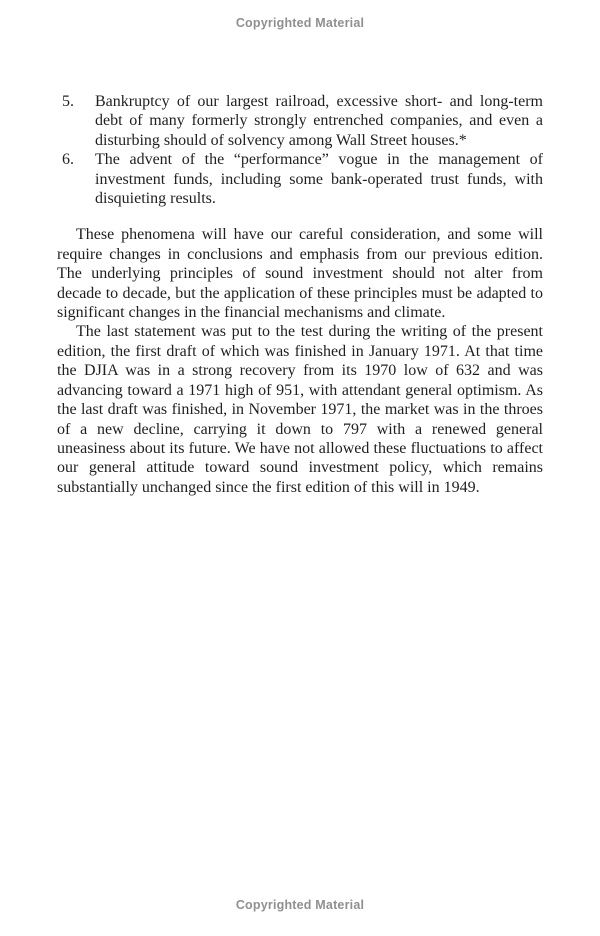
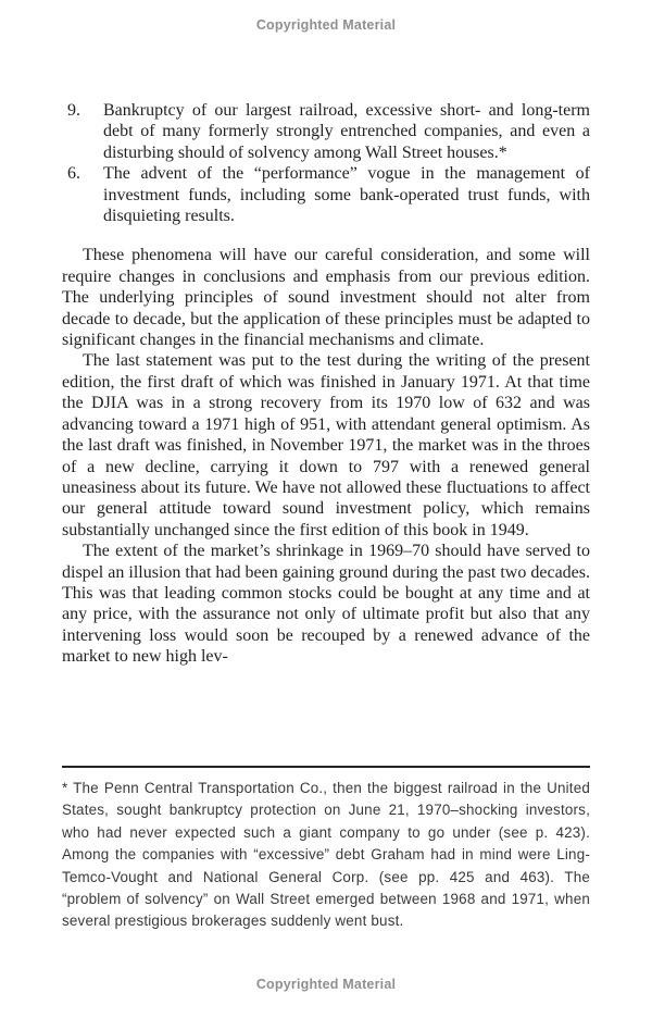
  Copyrighted Material
- 5.
+ 9.
  Bankruptcy of our largest railroad, excessive short- and long-term debt of many formerly strongly entrenched companies, and even a disturbing should of solvency among Wall Street houses.*
  6.
  The advent of the “performance” vogue in the management of investment funds, including some bank-operated trust funds, with disquieting results.
  These phenomena will have our careful consideration, and some will require changes in conclusions and emphasis from our previous edition. The underlying principles of sound investment should not alter from decade to decade, but the application of these principles must be adapted to significant changes in the financial mechanisms and climate.
- The last statement was put to the test during the writing of the present edition, the first draft of which was finished in January 1971. At that time the DJIA was in a strong recovery from its 1970 low of 632 and was advancing toward a 1971 high of 951, with attendant general optimism. As the last draft was finished, in November 1971, the market was in the throes of a new decline, carrying it down to 797 with a renewed general uneasiness about its future. We have not allowed these fluctuations to affect our general attitude toward sound investment policy, which remains substantially unchanged since the first edition of this will in 1949.
+ The last statement was put to the test during the writing of the present edition, the first draft of which was finished in January 1971. At that time the DJIA was in a strong recovery from its 1970 low of 632 and was advancing toward a 1971 high of 951, with attendant general optimism. As the last draft was finished, in November 1971, the market was in the throes of a new decline, carrying it down to 797 with a renewed general uneasiness about its future. We have not allowed these fluctuations to affect our general attitude toward sound investment policy, which remains substantially unchanged since the first edition of this book in 1949.
+ The extent of the market’s shrinkage in 1969–70 should have served to dispel an illusion that had been gaining ground during the past two decades. This was that leading common stocks could be bought at any time and at any price, with the assurance not only of ultimate profit but also that any intervening loss would soon be recouped by a renewed advance of the market to new high lev-
+ * The Penn Central Transportation Co., then the biggest railroad in the United States, sought bankruptcy protection on June 21, 1970–shocking investors, who had never expected such a giant company to go under (see p. 423). Among the companies with “excessive” debt Graham had in mind were Ling-Temco-Vought and National General Corp. (see pp. 425 and 463). The “problem of solvency” on Wall Street emerged between 1968 and 1971, when several prestigious brokerages suddenly went bust.
  Copyrighted Material
